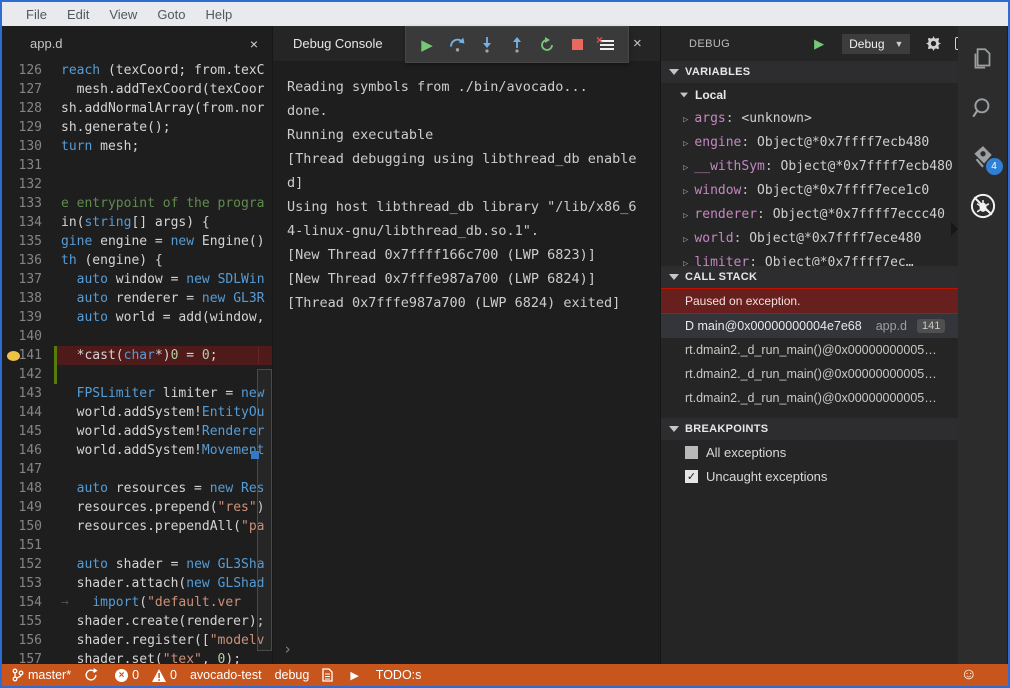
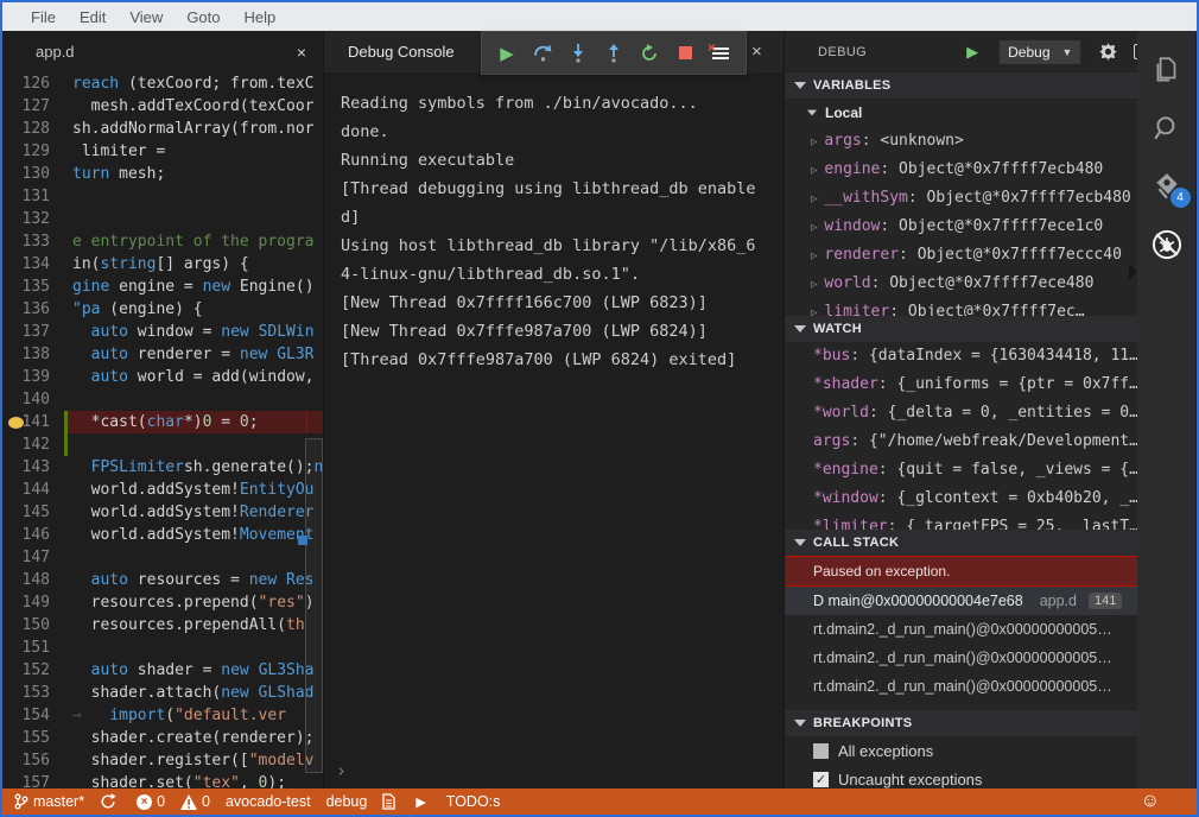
  File
  Edit
  View
  Goto
  Help
  app.d
  ×
  126
  reach (texCoord; from.texC
  127
  mesh.addTexCoord(texCoor
  128
  sh.addNormalArray(from.nor
  129
- sh.generate();
+ limiter =
  130
  turn mesh;
  131
  132
  133
  e entrypoint of the progra
  134
  in(string[] args) {
  135
  gine engine = new Engine()
  136
- th (engine) {
+ "pa (engine) {
  137
  auto window = new SDLWin
  138
  auto renderer = new GL3R
  139
  auto world = add(window,
  140
  141
  *cast(char*)0 = 0;
  142
  143
- FPSLimiter limiter = new
+ FPSLimitersh.generate();n
  144
  world.addSystem!EntityOu
  145
  world.addSystem!Renderer
  146
  world.addSystem!Movemet
  147
  148
  auto resources = new Res
  149
  resources.prepend("res")
  150
- resources.prependAll("pa
+ resources.prependAll(th
  151
  152
  auto shader = new GL3Sha
  153
  shader.attach(new GLShad
  154
  → import("default.ver
  155
  shader.create(renderer);
  156
  shader.register(["modelv
  157
  shader.set("tex", 0);
  Debug Console
  ▶
  ×
  ×
  ›
  Reading symbols from ./bin/avocado...
  done.
  Running executable
  [Thread debugging using libthread_db enable
  d]
  Using host libthread_db library "/lib/x86_6
  4-linux-gnu/libthread_db.so.1".
  [New Thread 0x7ffff166c700 (LWP 6823)]
  [New Thread 0x7fffe987a700 (LWP 6824)]
  [Thread 0x7fffe987a700 (LWP 6824) exited]
  DEBUG
  ▶
  Debug
  ▼
  VARIABLES
  Local
  ▷ args: <unknown>
  ▷ engine: Object@*0x7ffff7ecb480
  ▷ __withSym: Object@*0x7ffff7ecb480
  ▷ window: Object@*0x7ffff7ece1c0
  ▷ renderer: Object@*0x7ffff7eccc40
  ▷ world: Object@*0x7ffff7ece480
  ▷ limiter: Object@*0x7ffff7ec…
+ WATCH
+ *bus: {dataIndex = {1630434418, 11…
+ *shader: {_uniforms = {ptr = 0x7ff…
+ *world: {_delta = 0, _entities = 0…
+ args: {"/home/webfreak/Development…
+ *engine: {quit = false, _views = {…
+ *window: {_glcontext = 0xb40b20, _…
+ *limiter: {_targetFPS = 25, _lastT…
  CALL STACK
  Paused on exception.
  D main@0x00000000004e7e68
  app.d
  141
  rt.dmain2._d_run_main()@0x00000000005…
  rt.dmain2._d_run_main()@0x00000000005…
  rt.dmain2._d_run_main()@0x00000000005…
  BREAKPOINTS
  All exceptions
  ✓
  Uncaught exceptions
  4
  master*
  ×
  0
  0
  avocado-test
  debug
  ▶
  TODO:s
  ☺
